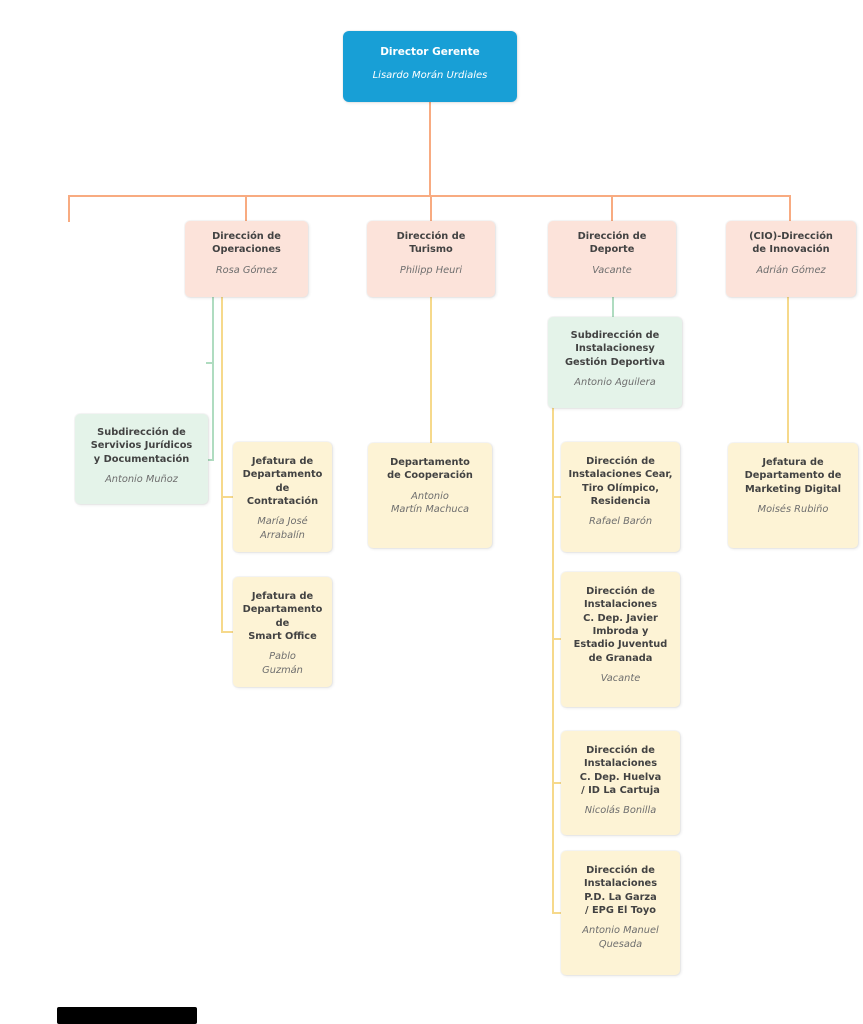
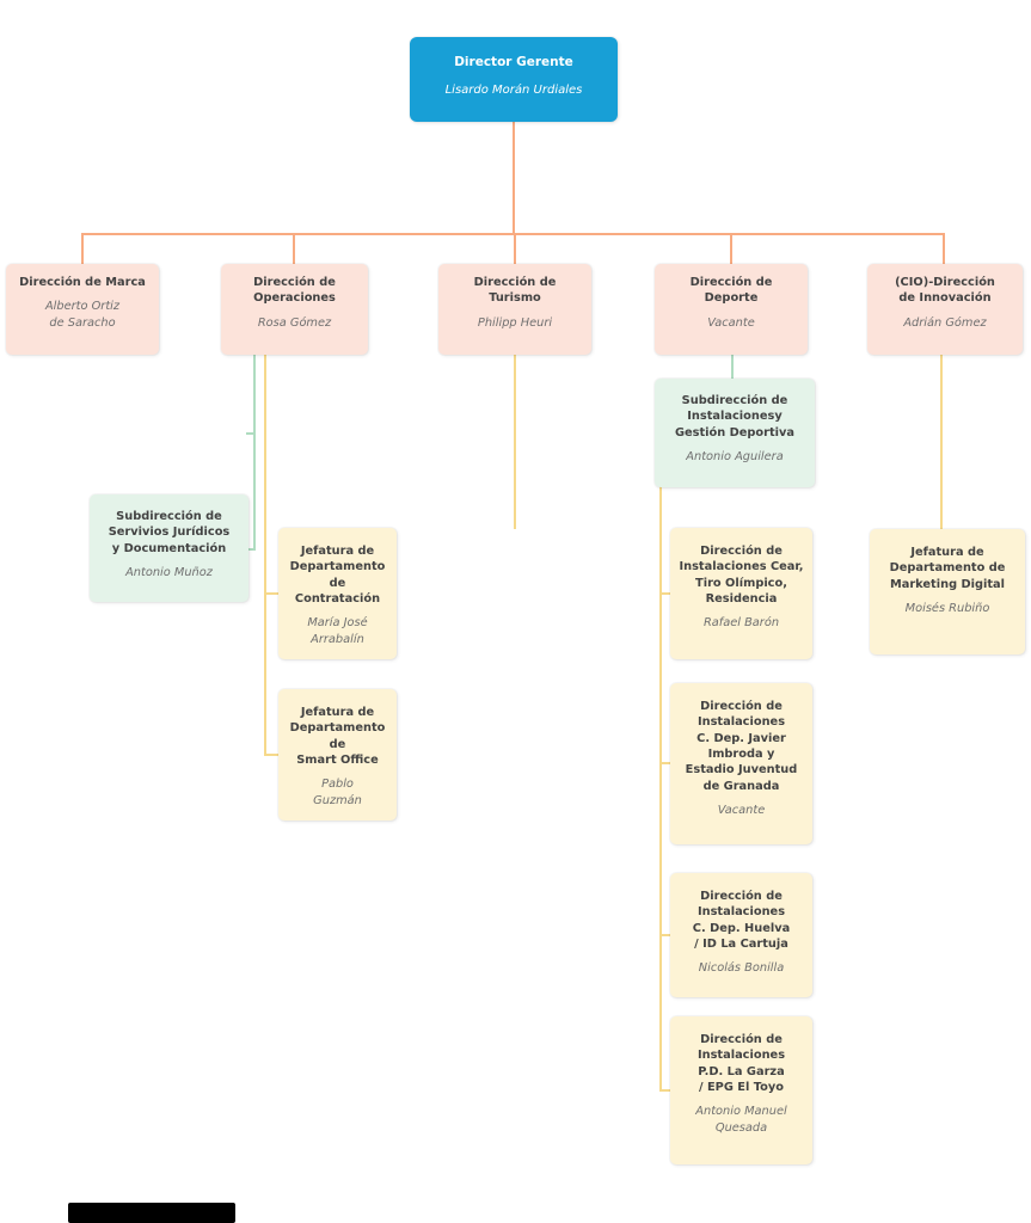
  Director Gerente
  Lisardo Morán Urdiales
+ Dirección de Marca
+ Alberto Ortiz
+ de Saracho
  Dirección de
  Operaciones
  Rosa Gómez
  Dirección de
  Turismo
  Philipp Heuri
  Dirección de
  Deporte
  Vacante
  (CIO)-Dirección
  de Innovación
  Adrián Gómez
  Subdirección de
  Servivios Jurídicos
  y Documentación
  Antonio Muñoz
  Jefatura de
  Departamento de
  Contratación
  María José
  Arrabalín
  Jefatura de
  Departamento de
  Smart Office
  Pablo
  Guzmán
- Departamento
- de Cooperación
- Antonio
- Martín Machuca
  Subdirección de
  Instalacionesy
  Gestión Deportiva
  Antonio Aguilera
  Dirección de
  Instalaciones Cear,
  Tiro Olímpico,
  Residencia
  Rafael Barón
  Dirección de
  Instalaciones
  C. Dep. Javier
  Imbroda y
  Estadio Juventud
  de Granada
  Vacante
  Dirección de
  Instalaciones
  C. Dep. Huelva
  / ID La Cartuja
  Nicolás Bonilla
  Dirección de
  Instalaciones
  P.D. La Garza
  / EPG El Toyo
  Antonio Manuel
  Quesada
  Jefatura de
  Departamento de
  Marketing Digital
  Moisés Rubiño
